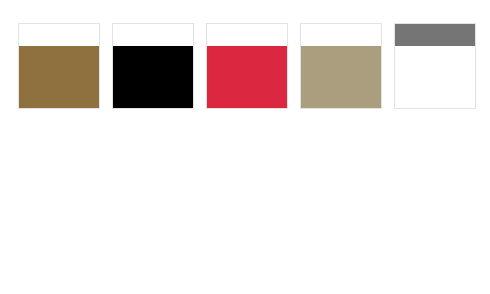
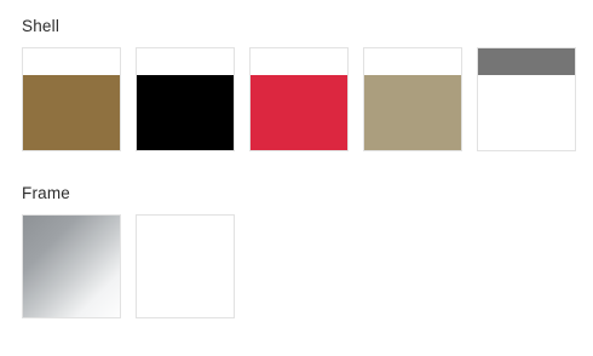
+ Shell
+ Frame
